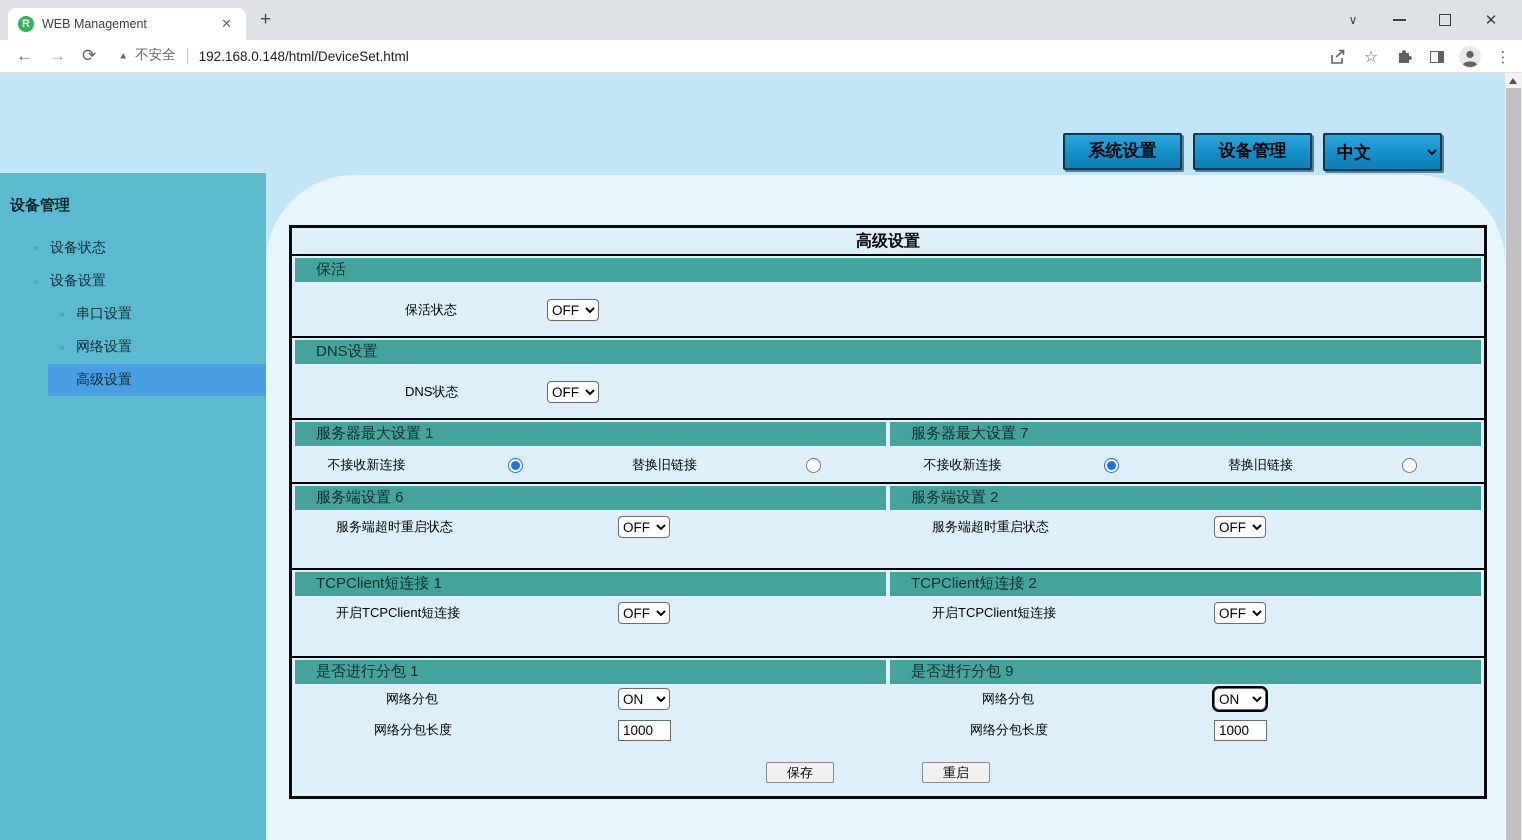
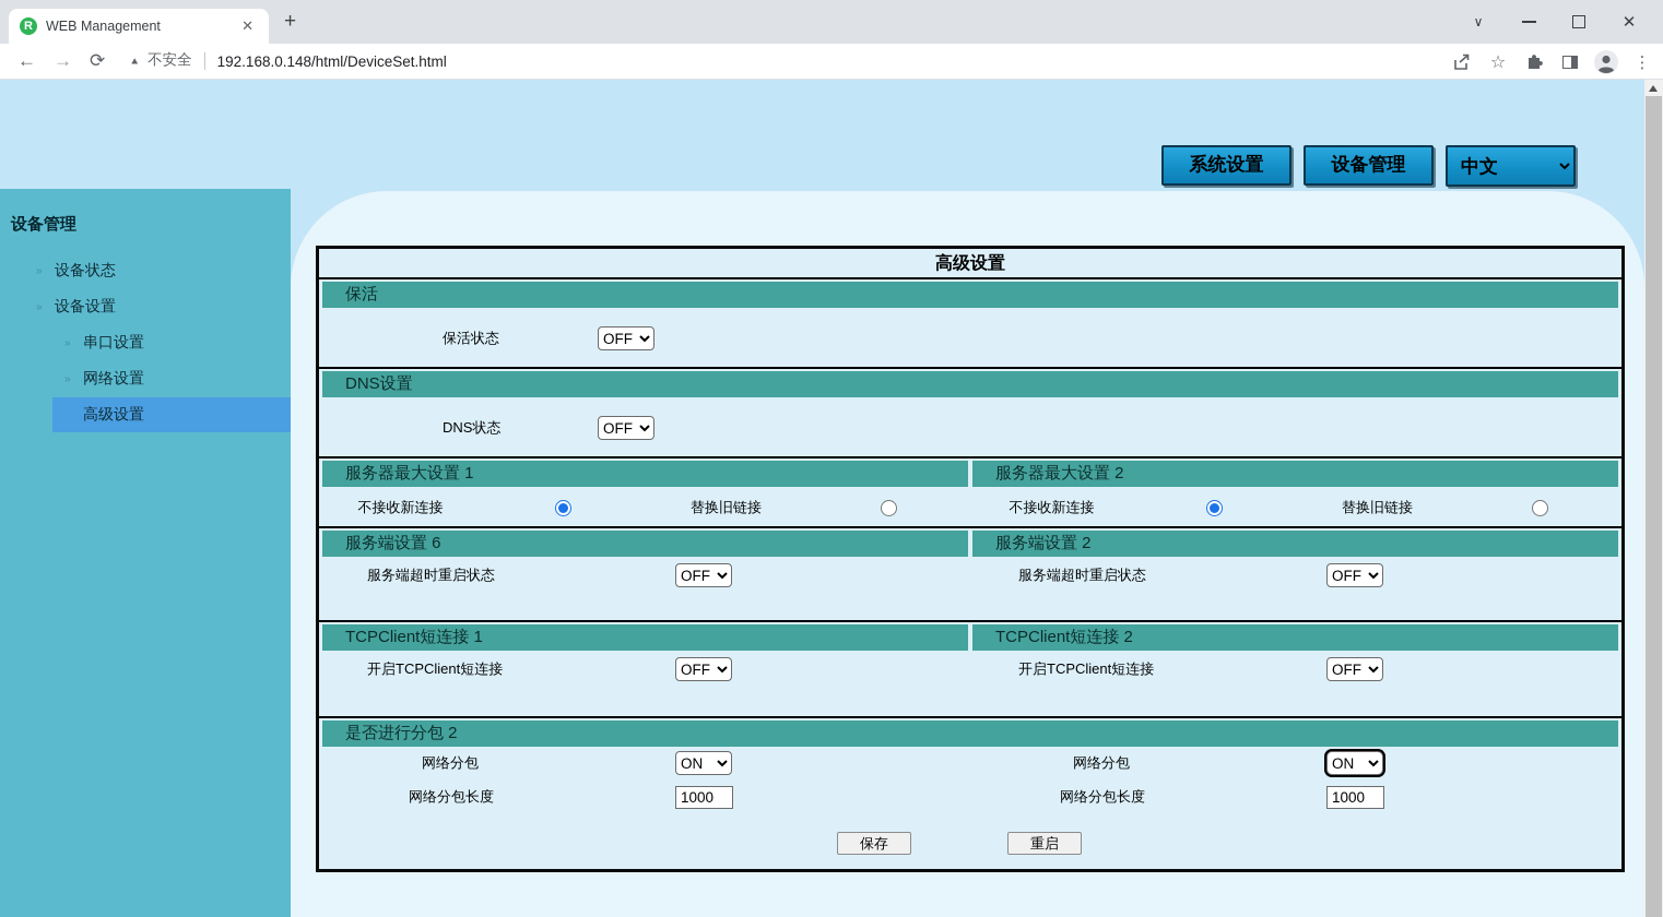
  R
  WEB Management
  ✕
  +
  ∨
  ✕
  ←
  →
  ⟳
  ▲
  不安全
  192.168.0.148/html/DeviceSet.html
  ☆
  ⋮
  系统设置
  设备管理
  中文
  高级设置
  保活
  保活状态
  OFF
  DNS设置
  DNS状态
  OFF
  服务器最大设置 1
- 服务器最大设置 7
+ 服务器最大设置 2
  不接收新连接
  替换旧链接
  不接收新连接
  替换旧链接
  服务端设置 6
  服务端设置 2
  服务端超时重启状态
  OFF
  服务端超时重启状态
  OFF
  TCPClient短连接 1
  TCPClient短连接 2
  开启TCPClient短连接
  OFF
  开启TCPClient短连接
  OFF
- 是否进行分包 1
- 是否进行分包 9
+ 是否进行分包 2
  网络分包
  ON
  网络分包长度
  1000
  网络分包
  ON
  网络分包长度
  1000
  保存
  重启
  设备管理
  »
  设备状态
  »
  设备设置
  »
  串口设置
  »
  网络设置
  高级设置
